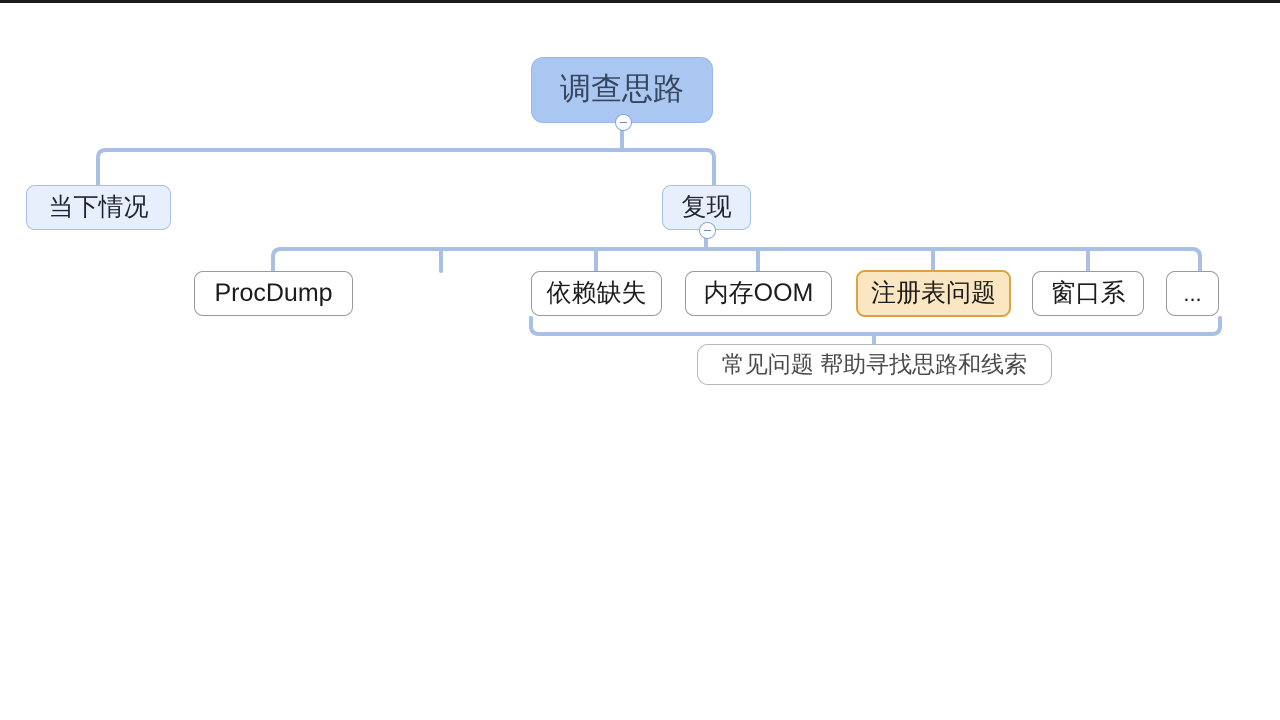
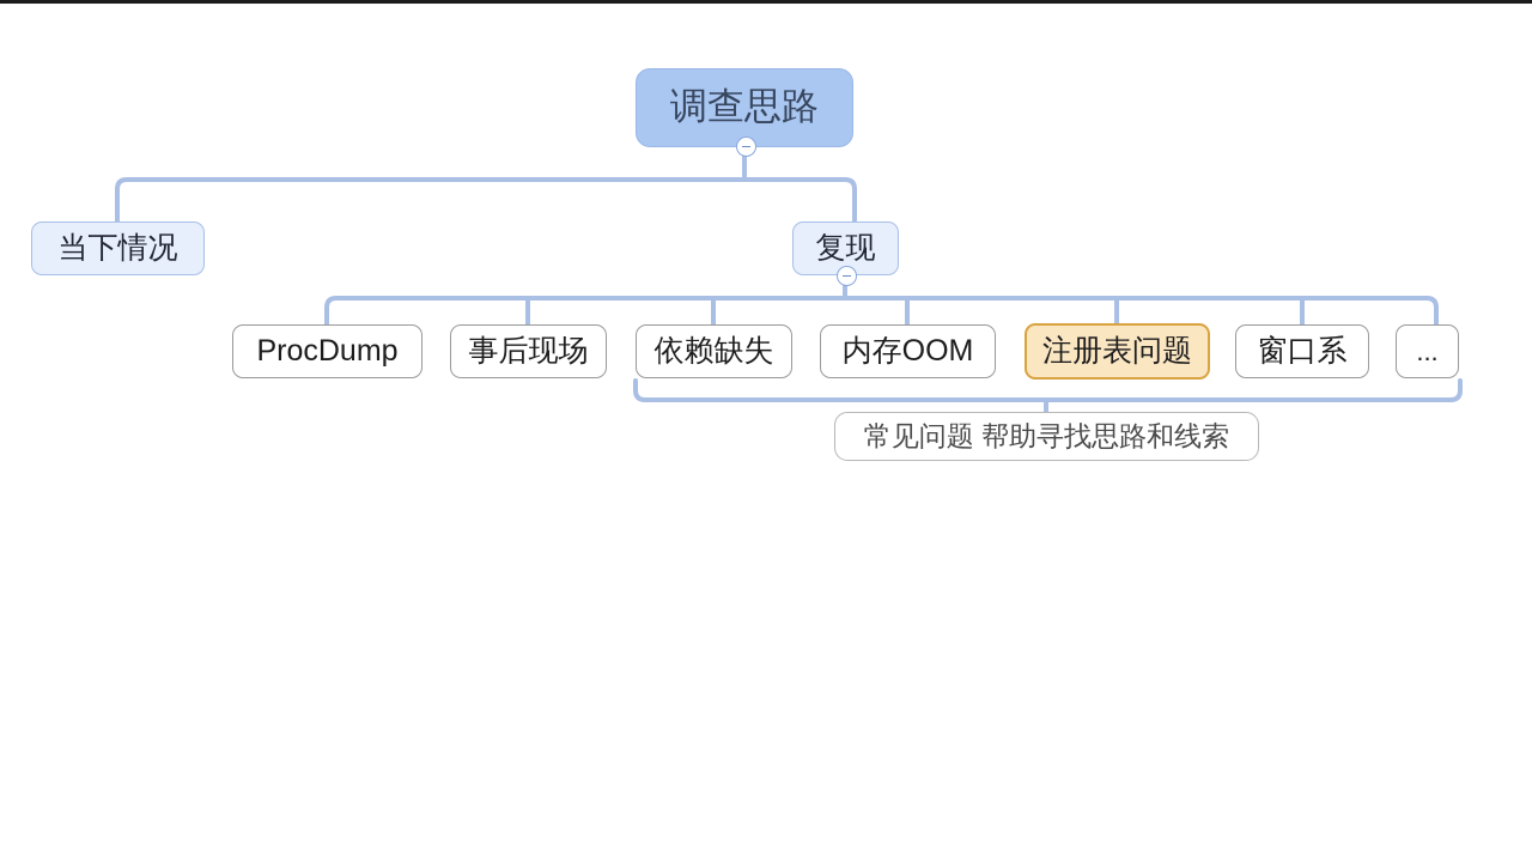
  调查思路
  当下情况
  复现
  ProcDump
+ 事后现场
  依赖缺失
  内存OOM
  注册表问题
  窗口系
  ...
  常见问题 帮助寻找思路和线索
